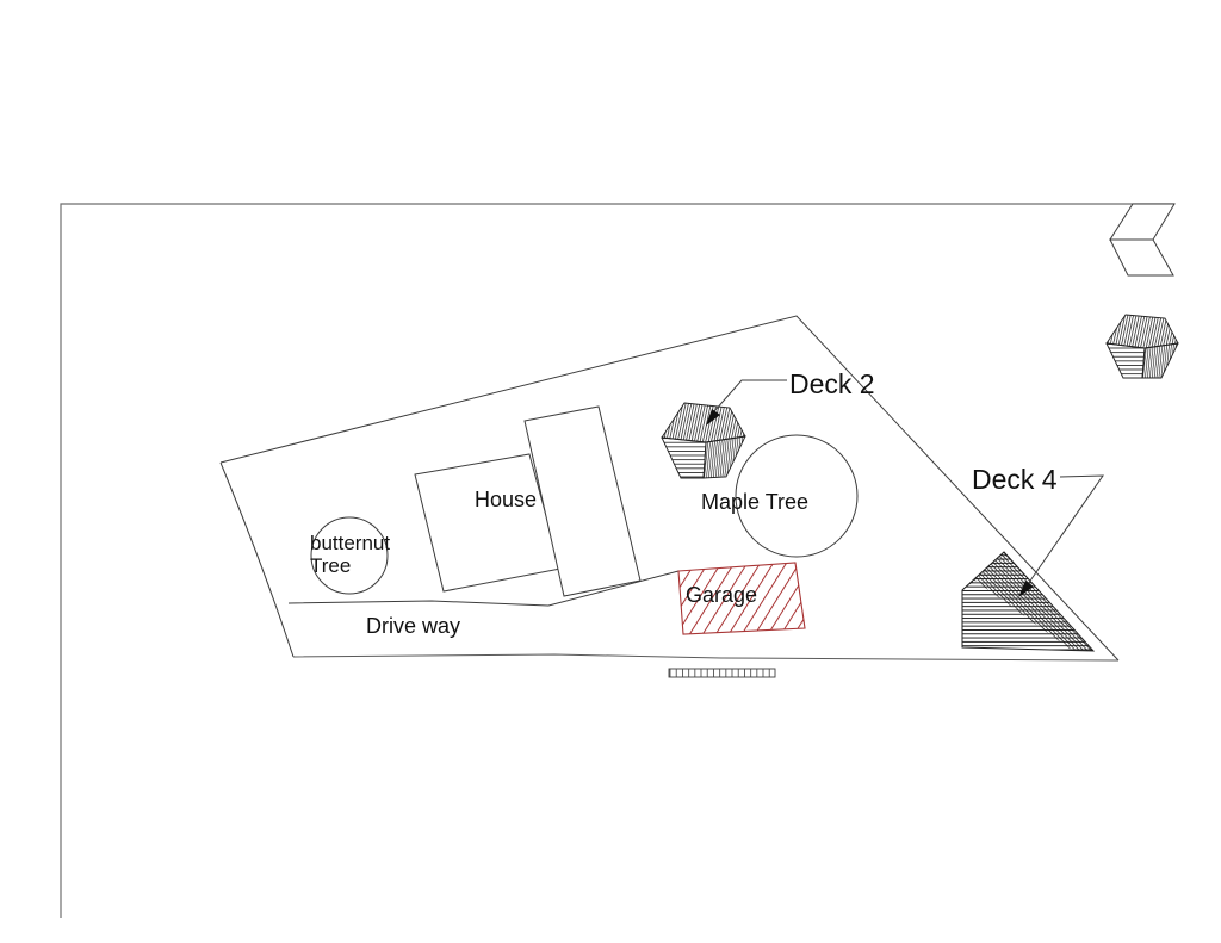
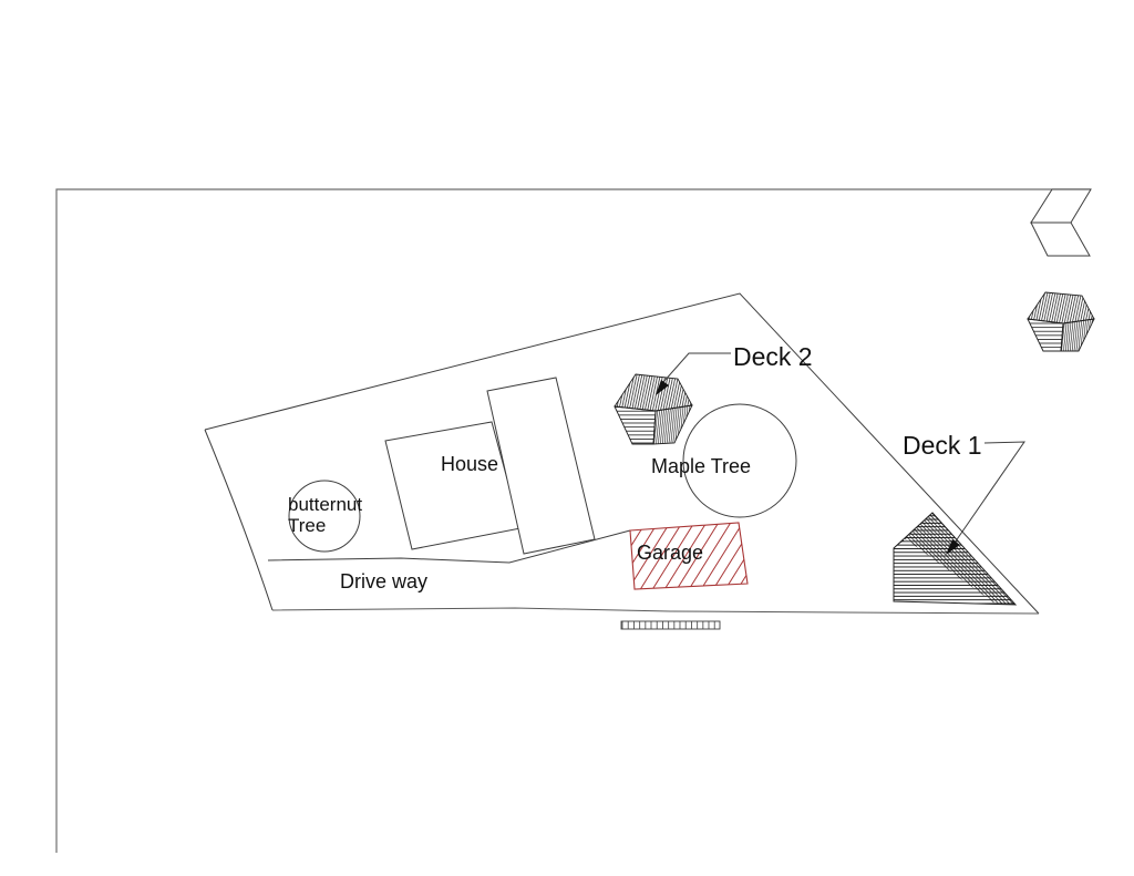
  Deck 2
- Deck 4
+ Deck 1
  House
  Maple Tree
  butternut
  Tree
  Garage
  Drive way
